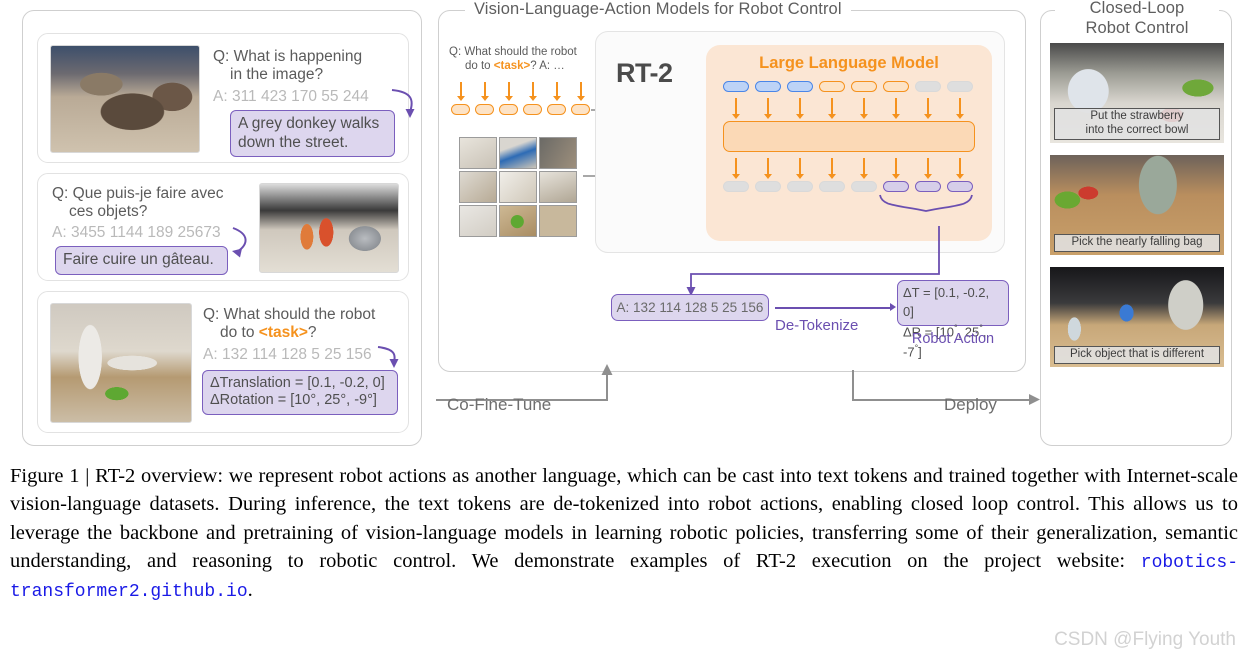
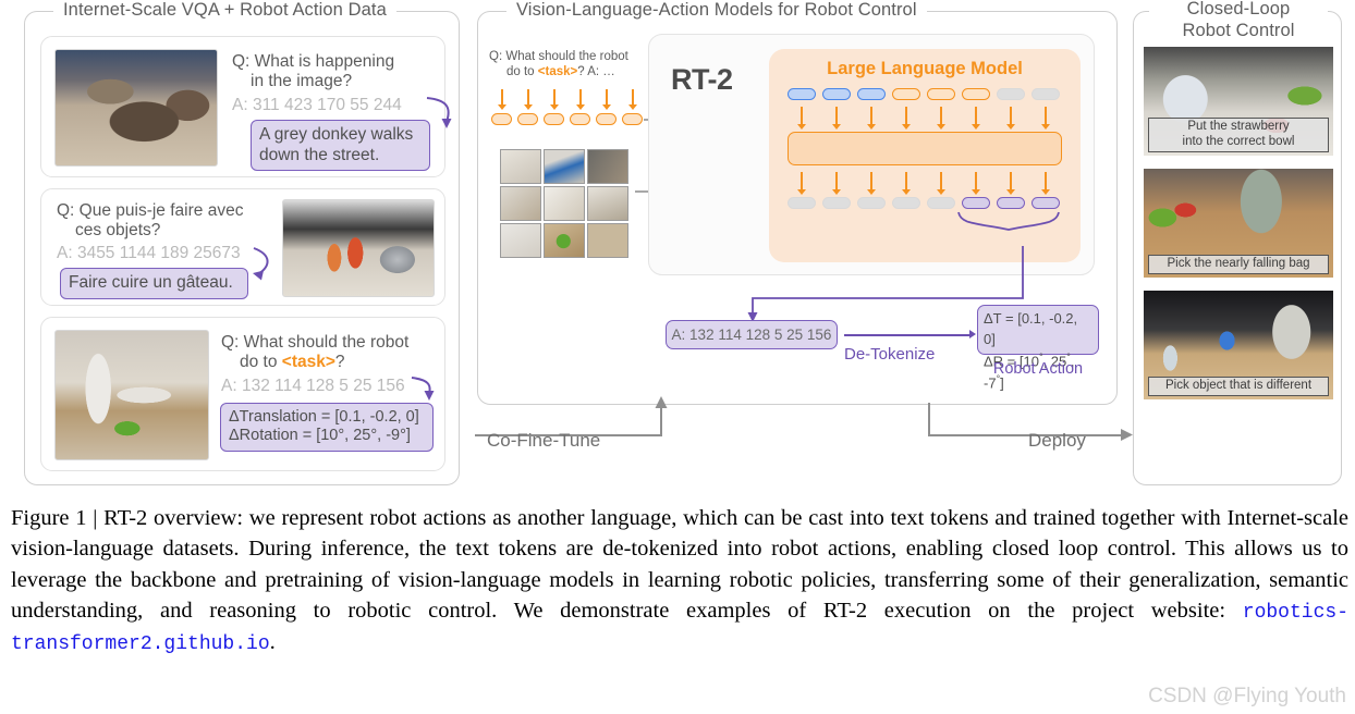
+ Internet-Scale VQA + Robot Action Data
  Q: What is happening
  in the image?
  A: 311 423 170 55 244
  A grey donkey walks
  down the street.
  Q: Que puis-je faire avec
  ces objets?
  A: 3455 1144 189 25673
  Faire cuire un gâteau.
  Q: What should the robot
  do to <task>?
  A: 132 114 128 5 25 156
  ΔTranslation = [0.1, -0.2, 0]
  ΔRotation = [10°, 25°, -9°]
  Vision-Language-Action Models for Robot Control
  Q: What should the robot
  do to <task>? A: …
  RT-2
  Large Language Model
  A: 132 114 128 5 25 156
  De-Tokenize
  ΔT = [0.1, -0.2, 0]
  ΔR = [10°, 25°, -7°]
  Robot Action
  Closed-Loop
  Robot Control
  Put the strawberry
  into the correct bowl
  Pick the nearly falling bag
  Pick object that is different
  Co-Fine-Tune
  Deploy
  Figure 1 | RT-2 overview: we represent robot actions as another language, which can be cast into text tokens and trained together with Internet-scale vision-language datasets. During inference, the text tokens are de-tokenized into robot actions, enabling closed loop control. This allows us to leverage the backbone and pretraining of vision-language models in learning robotic policies, transferring some of their generalization, semantic understanding, and reasoning to robotic control. We demonstrate examples of RT-2 execution on the project website: robotics-transformer2.github.io.
  CSDN @Flying Youth
